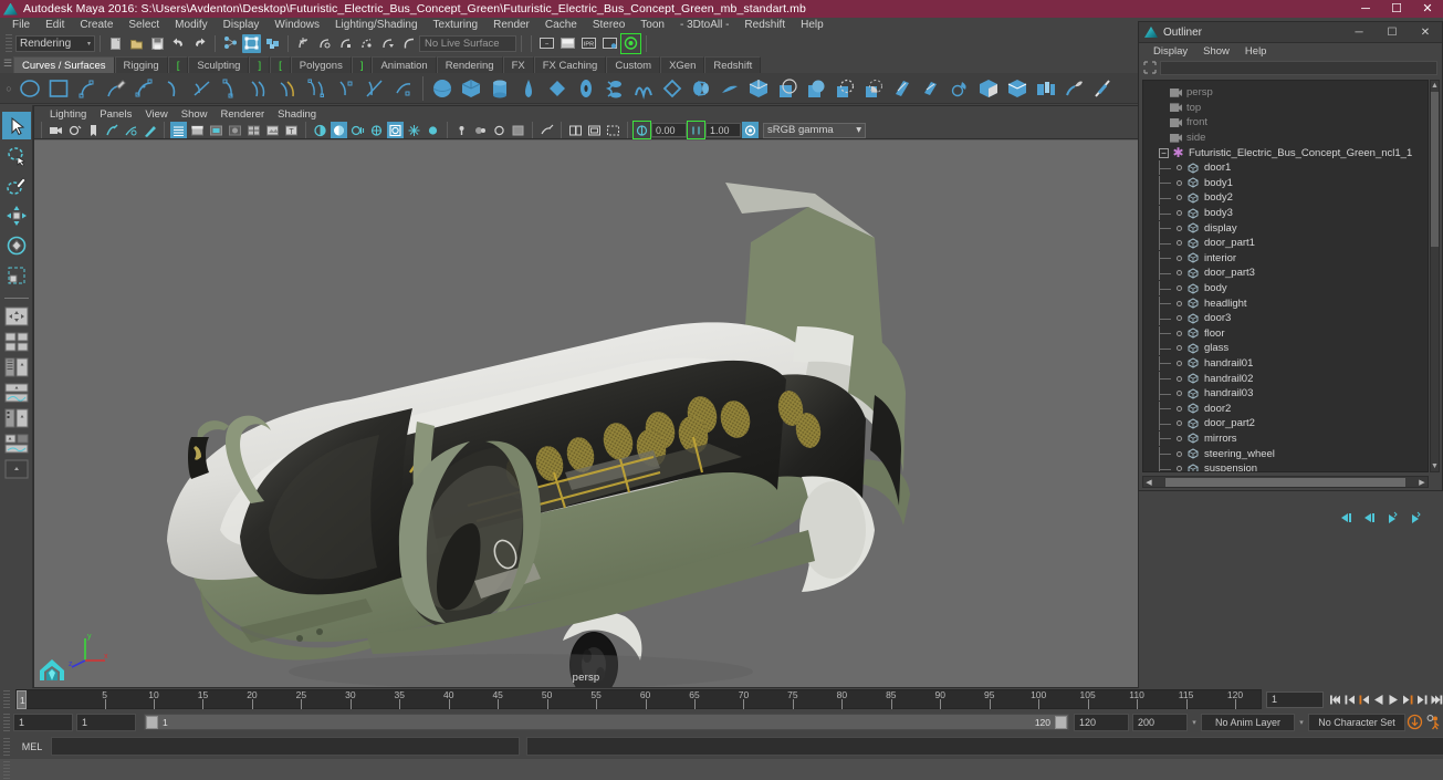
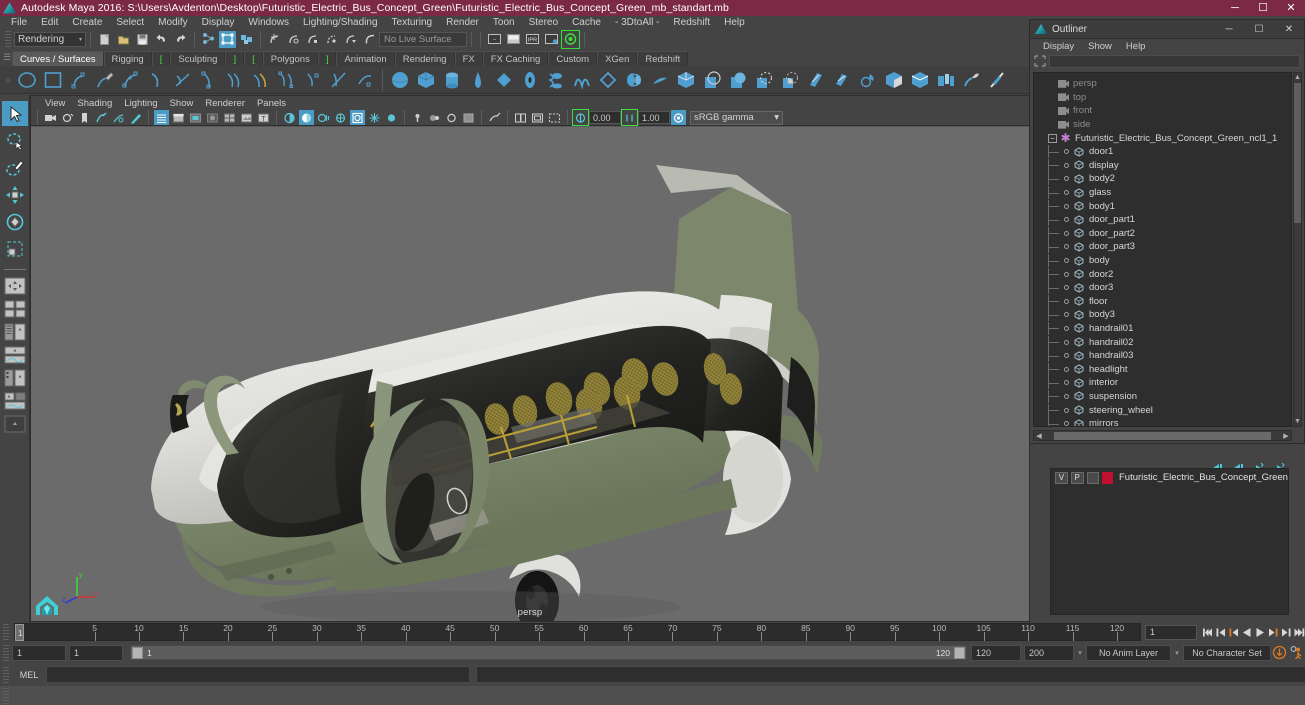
  Autodesk Maya 2016: S:\Users\Avdenton\Desktop\Futuristic_Electric_Bus_Concept_Green\Futuristic_Electric_Bus_Concept_Green_mb_standart.mb
  ─
  ☐
  ✕
  File
  Edit
  Create
  Select
  Modify
  Display
  Windows
  Lighting/Shading
  Texturing
  Render
- Cache
+ Toon
  Stereo
- Toon
+ Cache
  - 3DtoAll -
  Redshift
  Help
  Rendering
  No Live Surface
  ☰
  Curves / Surfaces
  Rigging
  [
  Sculpting
  ]
  [
  Polygons
  ]
  Animation
  Rendering
  FX
  FX Caching
  Custom
  XGen
  Redshift
  ○
- Lighting
+ View
- Panels
+ Shading
- View
+ Lighting
  Show
  Renderer
- Shading
+ Panels
  0.00
  1.00
  sRGB gamma
  ▾
  persp
  Outliner
  ─
  ☐
  ✕
  Display
  Show
  Help
  persp
  top
  front
  side
  −
  ✱
  Futuristic_Electric_Bus_Concept_Green_ncl1_1
  door1
- body1
+ display
  body2
- body3
+ glass
- display
+ body1
  door_part1
- interior
+ door_part2
  door_part3
  body
- headlight
+ door2
  door3
  floor
- glass
+ body3
  handrail01
  handrail02
  handrail03
- door2
+ headlight
- door_part2
+ interior
- mirrors
+ suspension
  steering_wheel
- suspension
+ mirrors
+ V
+ P
+ Futuristic_Electric_Bus_Concept_Green
  1
  5
  10
  15
  20
  25
  30
  35
  40
  45
  50
  55
  60
  65
  70
  75
  80
  85
  90
  95
  100
  105
  110
  115
  120
  1
  1
  1
  1
  120
  120
  200
  No Anim Layer
  No Character Set
  MEL
